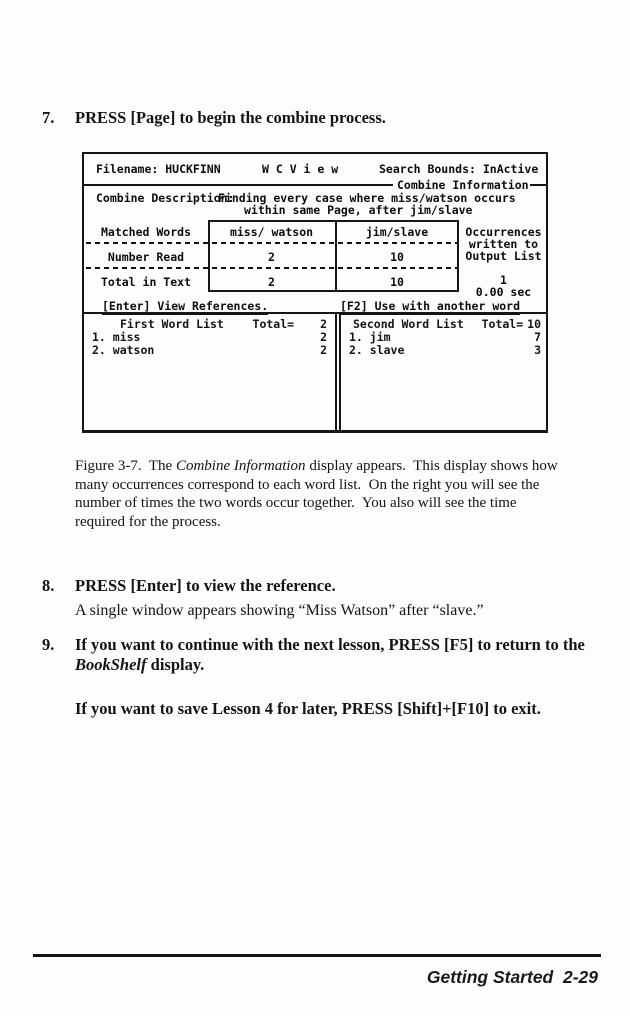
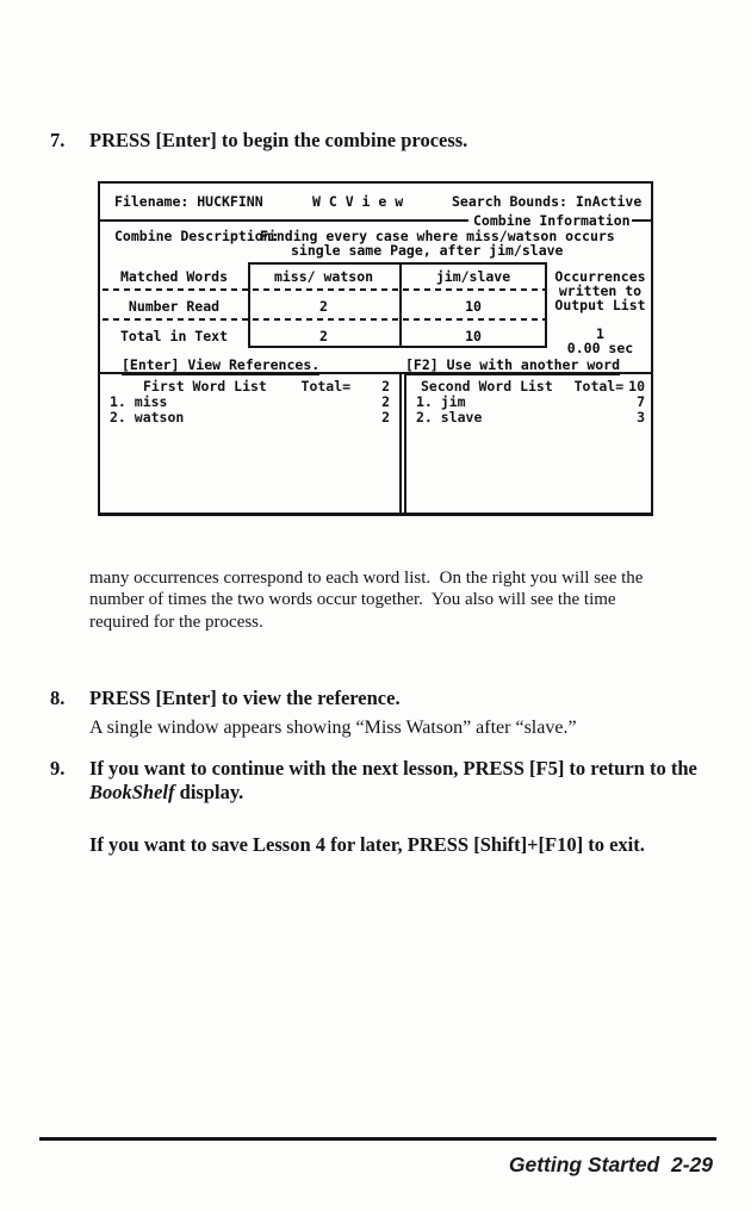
  7.
- PRESS [Page] to begin the combine process.
+ PRESS [Enter] to begin the combine process.
  Filename: HUCKFINN
  W C V i e w
  Search Bounds: InActive
  Combine Information
  Combine Description:
  Finding every case where miss/watson occurs
- within same Page, after jim/slave
+ single same Page, after jim/slave
  Matched Words
  miss/ watson
  jim/slave
  Number Read
  2
  10
  Total in Text
  2
  10
  Occurrences
  written to
  Output List
  1
  0.00 sec
  [Enter] View References.
  [F2] Use with another word
  First Word List
  Total=
  2
  1. miss
  2
  2. watson
  2
  Second Word List
  Total=
  10
  1. jim
  7
  2. slave
  3
- Figure 3-7. The Combine Information display appears. This display shows how
  many occurrences correspond to each word list. On the right you will see the
  number of times the two words occur together. You also will see the time
  required for the process.
  8.
  PRESS [Enter] to view the reference.
  A single window appears showing “Miss Watson” after “slave.”
  9.
  If you want to continue with the next lesson, PRESS [F5] to return to the
  BookShelf display.
  If you want to save Lesson 4 for later, PRESS [Shift]+[F10] to exit.
  Getting Started 2-29
